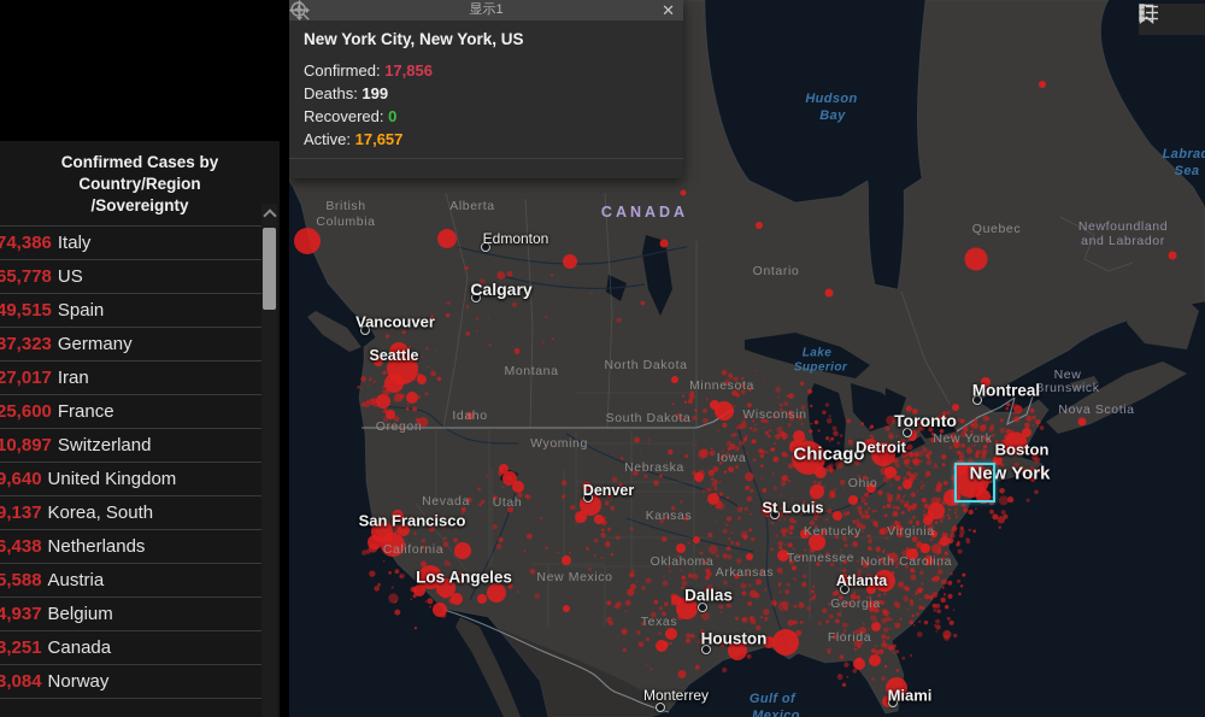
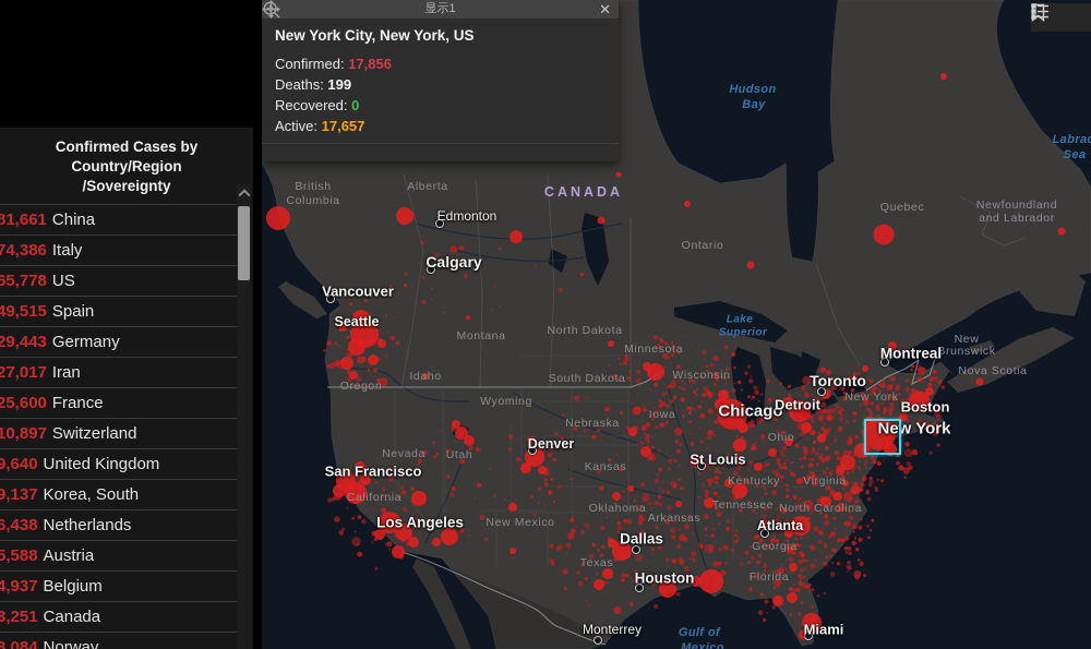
  Confirmed Cases by Country/Region
  /Sovereignty
+ 81,661 China
  74,386 Italy
  65,778 US
  49,515 Spain
- 37,323 Germany
+ 29,443 Germany
  27,017 Iran
  25,600 France
  10,897 Switzerland
  9,640 United Kingdom
  9,137 Korea, South
  6,438 Netherlands
  5,588 Austria
  4,937 Belgium
  3,251 Canada
  3,084 Norway
  CANADA
  British
  Columbia
  Alberta
  Quebec
  Ontario
  Newfoundland
  and Labrador
  New
  Brunswick
  Nova Scotia
  Montana
  North Dakota
  Minnesota
  South Dakota
  Wisconsin
  Iowa
  Nebraska
  Wyoming
  Idaho
  Oregon
  Nevada
  Utah
  California
  Kansas
  Oklahoma
  Arkansas
  New Mexico
  Texas
  Kentucky
  Virginia
  Tennessee
  North Carolina
  Georgia
  Florida
  Ohio
  New York
  Hudson
  Bay
  Lake
  Superior
  Sea
  Gulf of
  Mexico
  Vancouver
  Seattle
  Edmonton
  Calgary
  San Francisco
  Los Angeles
  Denver
  Dallas
  Houston
  St Louis
  Chicago
  Detroit
  Toronto
  Montreal
  Boston
  New York
  Atlanta
  Miami
  Monterrey
  显示1
  ✕
  New York City, New York, US
  Confirmed: 17,856
  Deaths: 199
  Recovered: 0
  Active: 17,657
